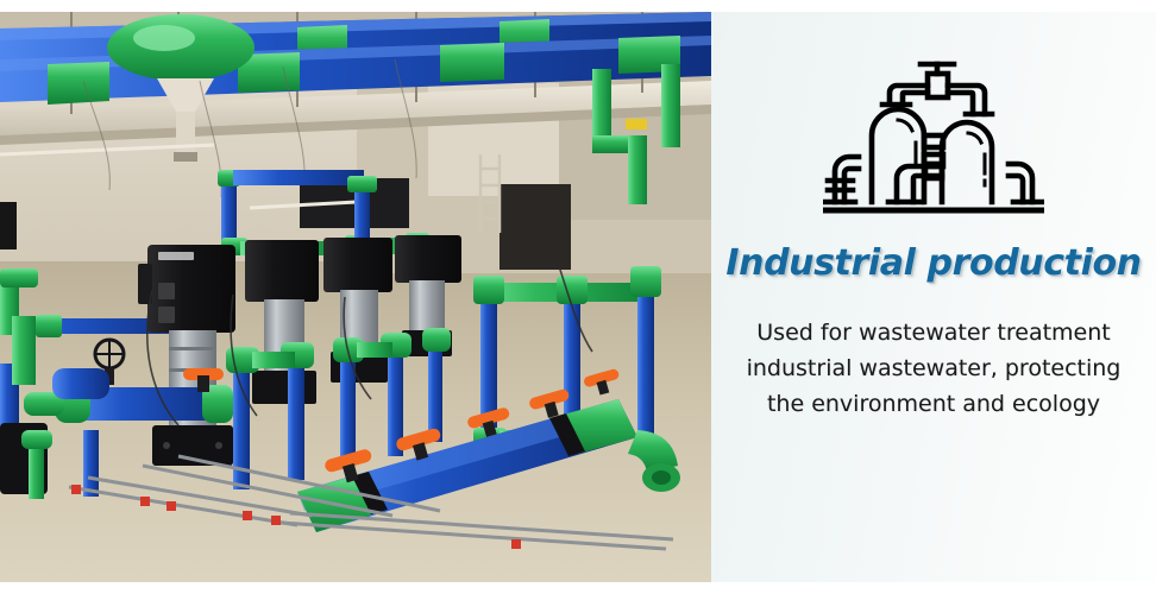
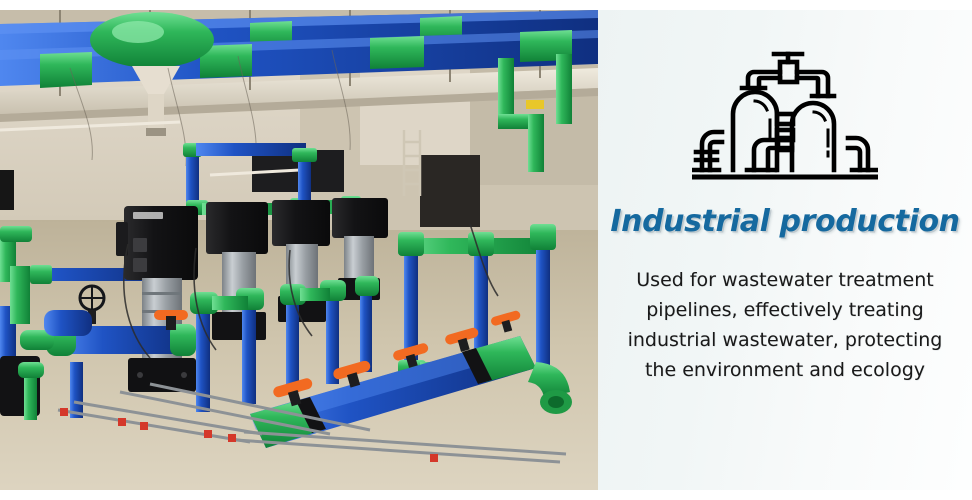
  Industrial production
  Used for wastewater treatment
+ pipelines, effectively treating
  industrial wastewater, protecting
  the environment and ecology
